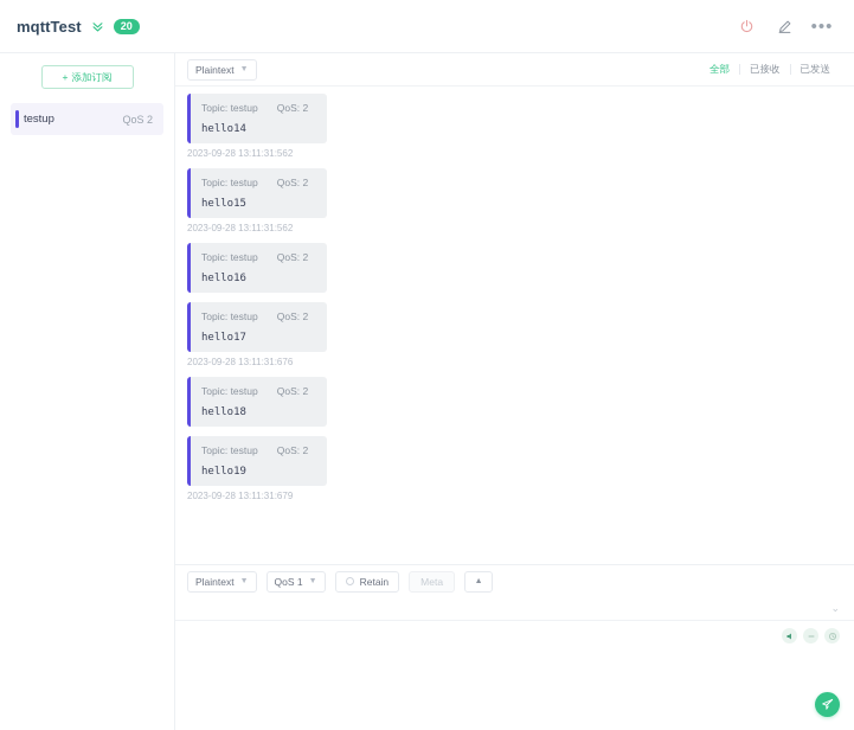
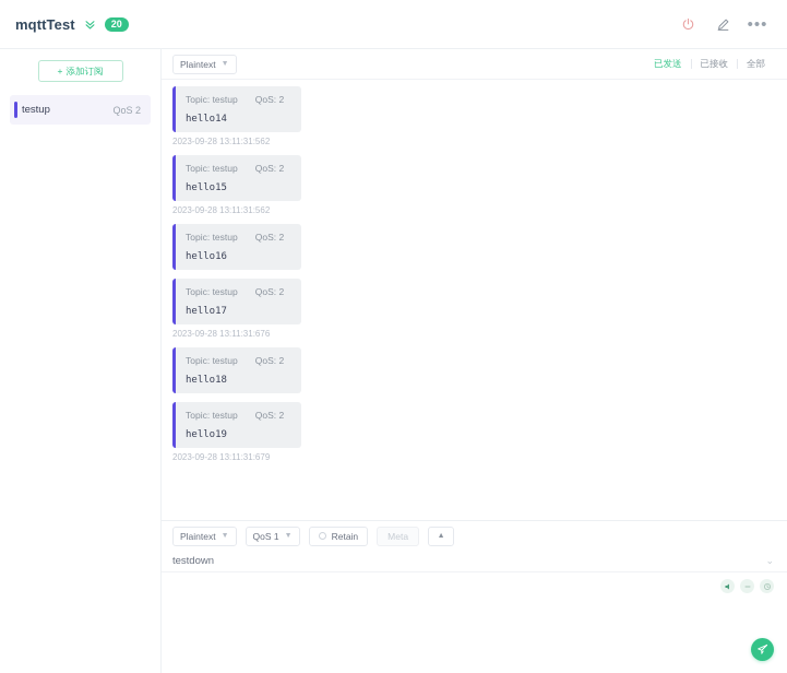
  mqttTest
  20
  •••
  + 添加订阅
  testup
  QoS 2
  Plaintext
- 全部
+ 已发送
  已接收
- 已发送
+ 全部
  Topic: testup QoS: 2
  hello14
  2023-09-28 13:11:31:562
  Topic: testup QoS: 2
  hello15
  2023-09-28 13:11:31:562
  Topic: testup QoS: 2
  hello16
  Topic: testup QoS: 2
  hello17
  2023-09-28 13:11:31:676
  Topic: testup QoS: 2
  hello18
  Topic: testup QoS: 2
  hello19
  2023-09-28 13:11:31:679
  Plaintext
  QoS 1
  Retain
  Meta
+ testdown
  ⌄
